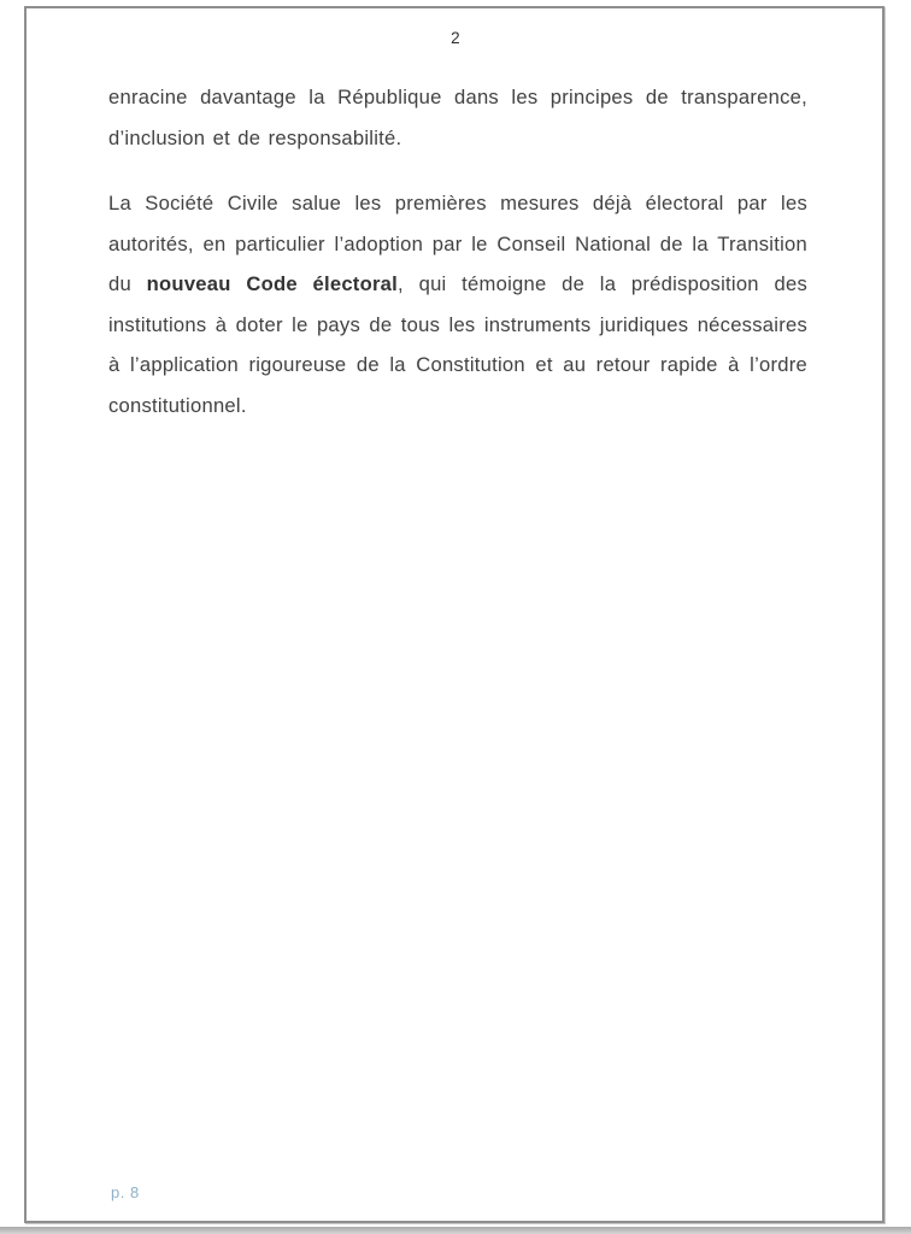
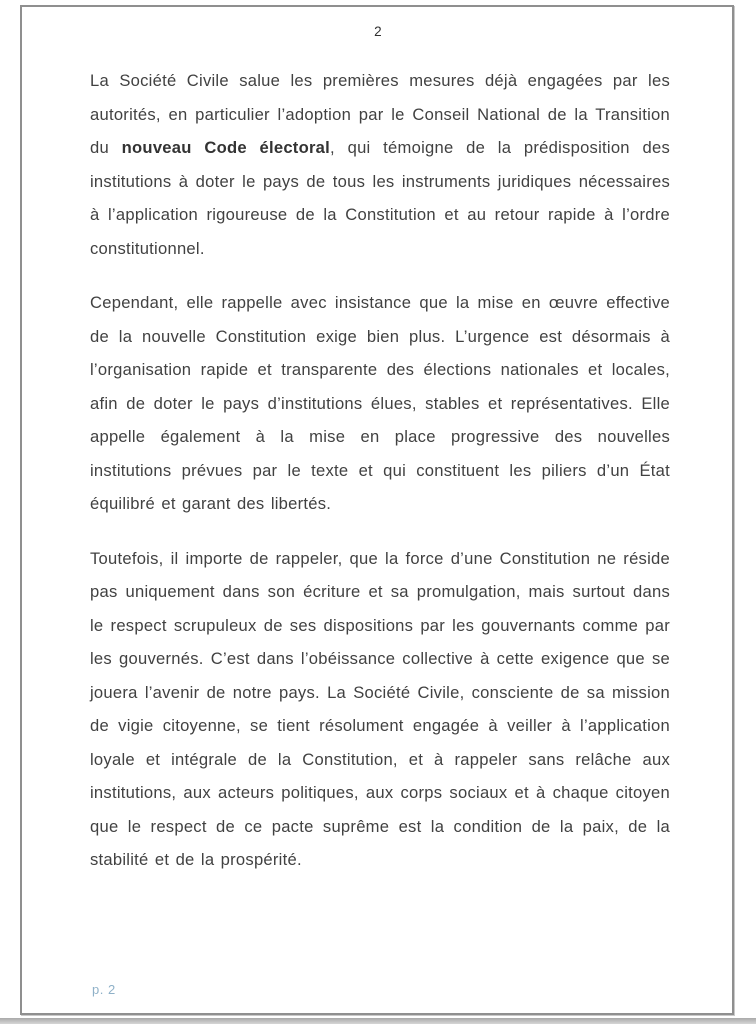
  2
- enracine davantage la République dans les principes de transparence, d’inclusion et de responsabilité.
- La Société Civile salue les premières mesures déjà électoral par les autorités, en particulier l’adoption par le Conseil National de la Transition du nouveau Code électoral, qui témoigne de la prédisposition des institutions à doter le pays de tous les instruments juridiques nécessaires à l’application rigoureuse de la Constitution et au retour rapide à l’ordre constitutionnel.
+ La Société Civile salue les premières mesures déjà engagées par les autorités, en particulier l’adoption par le Conseil National de la Transition du nouveau Code électoral, qui témoigne de la prédisposition des institutions à doter le pays de tous les instruments juridiques nécessaires à l’application rigoureuse de la Constitution et au retour rapide à l’ordre constitutionnel.
+ Cependant, elle rappelle avec insistance que la mise en œuvre effective de la nouvelle Constitution exige bien plus. L’urgence est désormais à l’organisation rapide et transparente des élections nationales et locales, afin de doter le pays d’institutions élues, stables et représentatives. Elle appelle également à la mise en place progressive des nouvelles institutions prévues par le texte et qui constituent les piliers d’un État équilibré et garant des libertés.
+ Toutefois, il importe de rappeler, que la force d’une Constitution ne réside pas uniquement dans son écriture et sa promulgation, mais surtout dans le respect scrupuleux de ses dispositions par les gouvernants comme par les gouvernés. C’est dans l’obéissance collective à cette exigence que se jouera l’avenir de notre pays. La Société Civile, consciente de sa mission de vigie citoyenne, se tient résolument engagée à veiller à l’application loyale et intégrale de la Constitution, et à rappeler sans relâche aux institutions, aux acteurs politiques, aux corps sociaux et à chaque citoyen que le respect de ce pacte suprême est la condition de la paix, de la stabilité et de la prospérité.
- p. 8
+ p. 2
